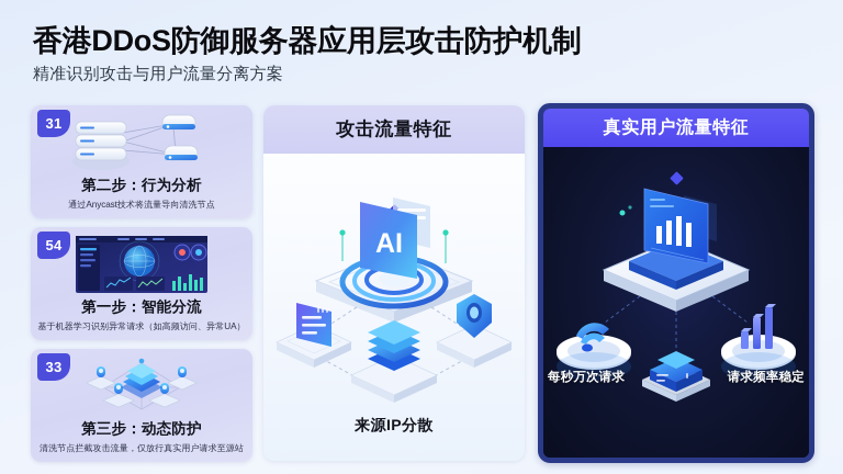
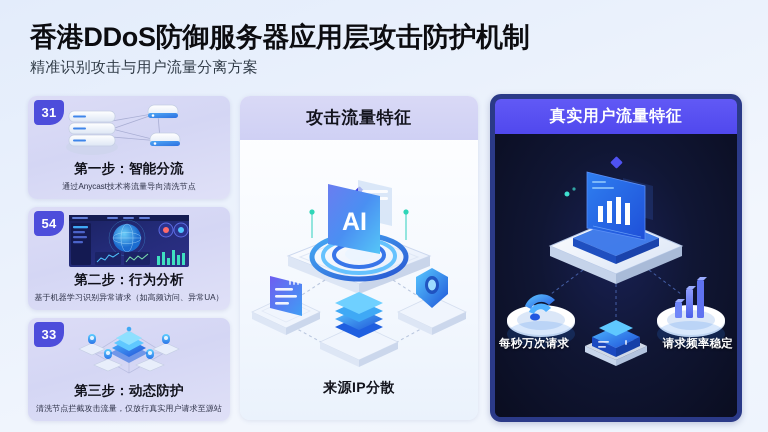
  香港DDoS防御服务器应用层攻击防护机制
  精准识别攻击与用户流量分离方案
  31
- 第二步：行为分析
+ 第一步：智能分流
  通过Anycast技术将流量导向清洗节点
  54
- 第一步：智能分流
+ 第二步：行为分析
  基于机器学习识别异常请求（如高频访问、异常UA）
  33
  第三步：动态防护
  清洗节点拦截攻击流量，仅放行真实用户请求至源站
  攻击流量特征
  AI
  来源IP分散
  真实用户流量特征
  每秒万次请求
  请求频率稳定
